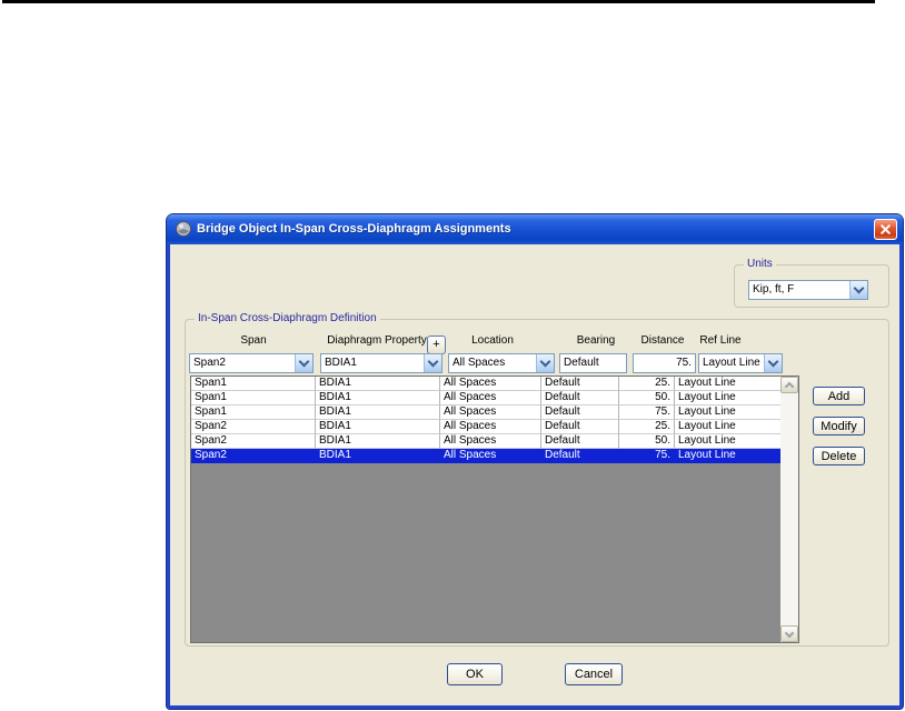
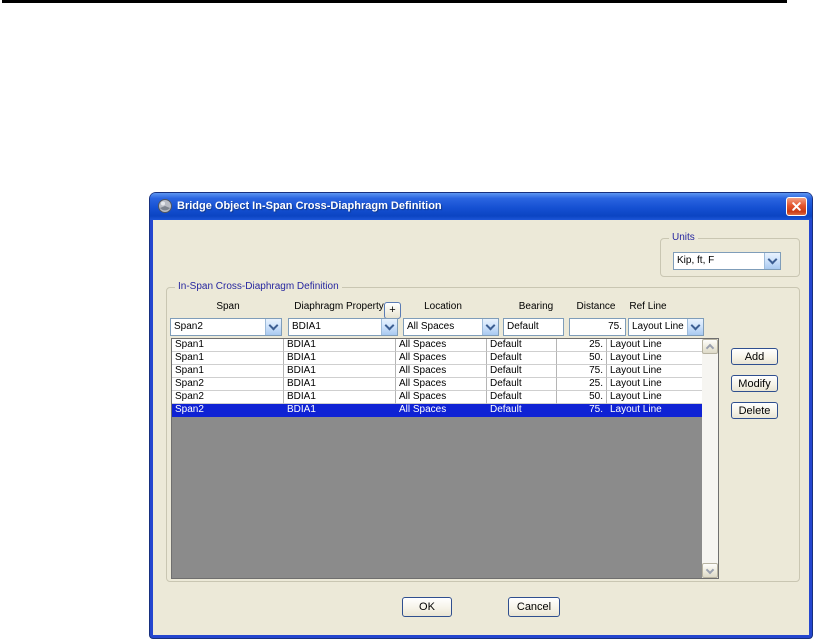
- Bridge Object In-Span Cross-Diaphragm Assignments
+ Bridge Object In-Span Cross-Diaphragm Definition
  Units
  Kip, ft, F
  In-Span Cross-Diaphragm Definition
  Span
  Diaphragm Property
  +
  Location
  Bearing
  Distance
  Ref Line
  Span2
  BDIA1
  All Spaces
  Default
  75.
  Layout Line
  Span1
  BDIA1
  All Spaces
  Default
  25.
  Layout Line
  Span1
  BDIA1
  All Spaces
  Default
  50.
  Layout Line
  Span1
  BDIA1
  All Spaces
  Default
  75.
  Layout Line
  Span2
  BDIA1
  All Spaces
  Default
  25.
  Layout Line
  Span2
  BDIA1
  All Spaces
  Default
  50.
  Layout Line
  Span2
  BDIA1
  All Spaces
  Default
  75.
  Layout Line
  Add
  Modify
  Delete
  OK
  Cancel
